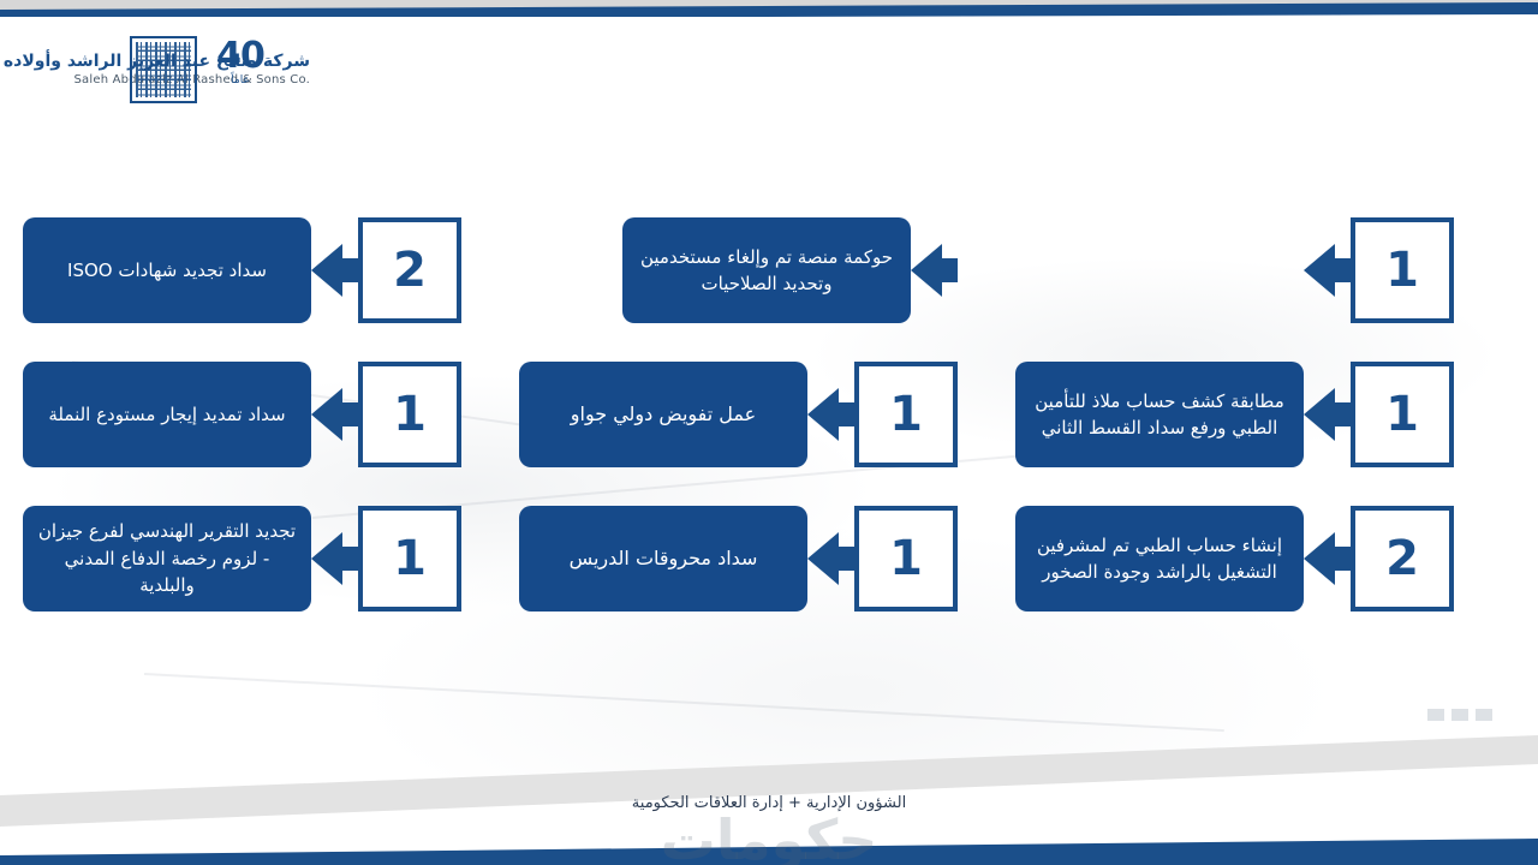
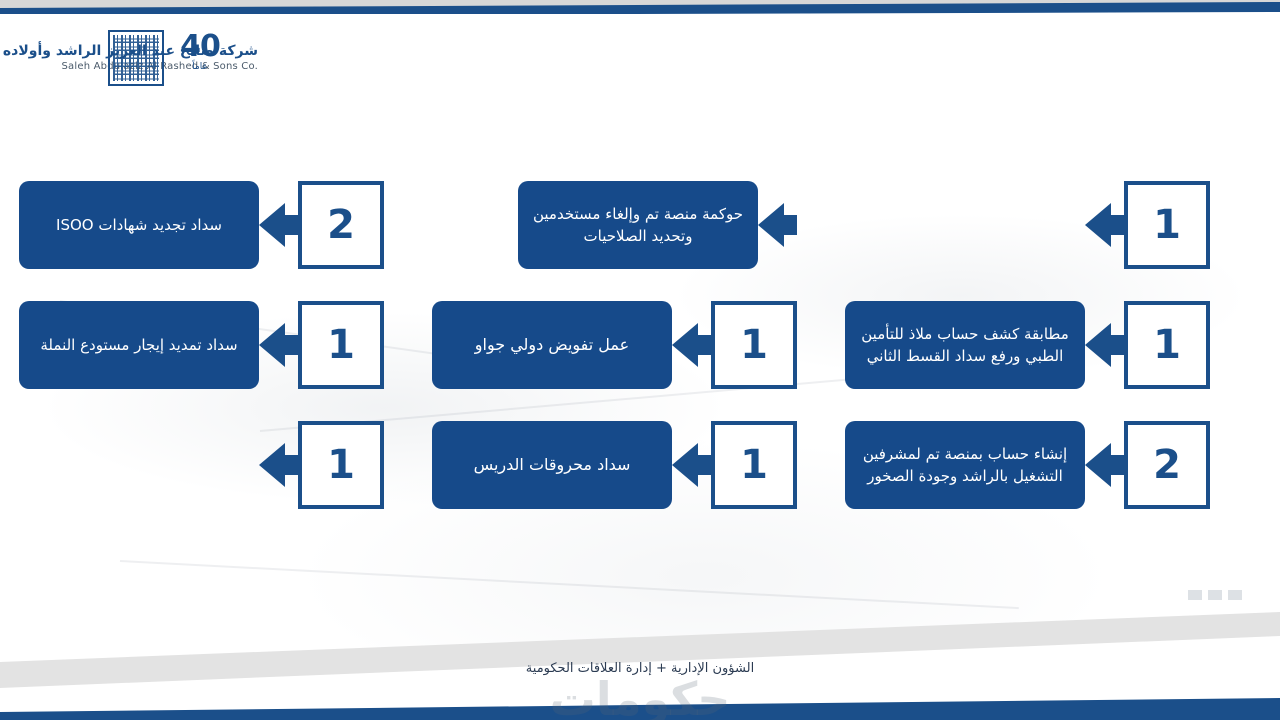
  شركة صالح عبز الراشد وأولاده
  Saleh Abd Rashed & Sons Co.
  40
  عاماً
  1
  1
  مطابقة كشف حساب ملاذ للتأمين الطبي ورفع سداد القسط الثاني
  2
- إنشاء حساب الطبي تم لمشرفين التشغيل بالراشد وجودة الصخور
+ إنشاء حساب بمنصة تم لمشرفين التشغيل بالراشد وجودة الصخور
  حوكمة منصة تم وإلغاء مستخدمين وتحديد الصلاحيات
  1
  عمل تفويض دولي جواو
  1
  سداد محروقات الدريس
  2
  سداد تجديد شهادات ISOO
  1
  سداد تمديد إيجار مستودع النملة
  1
- تجديد التقرير الهندسي لفرع جيزان - لزوم رخصة الدفاع المدني والبلدية
  الشؤون الإدارية + إدارة العلاقات الحكومية
  حكومات
